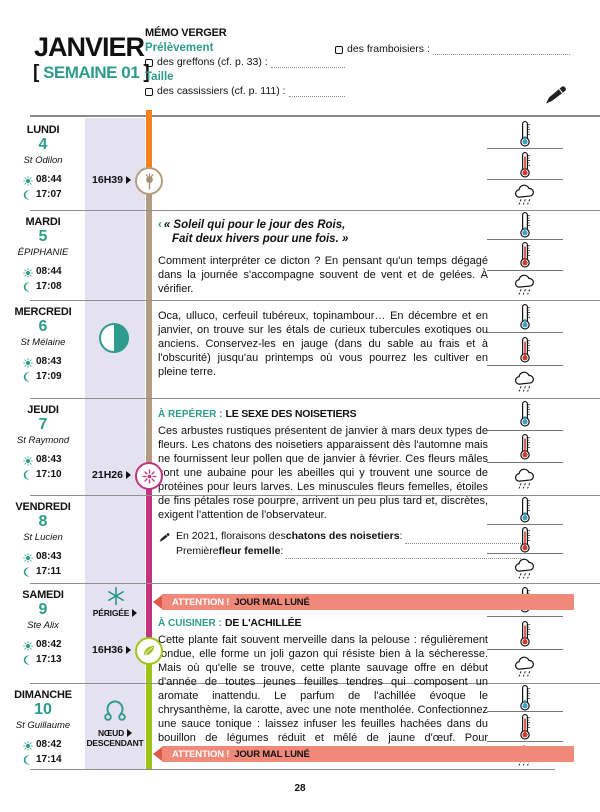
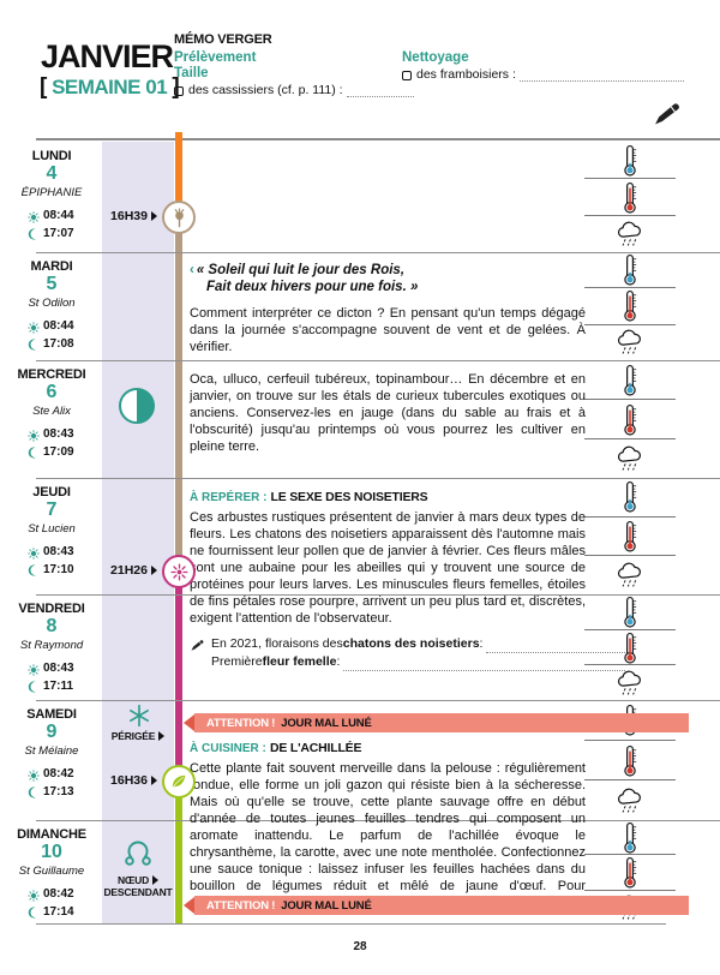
  JANVIER
  [ SEMAINE 01 ]
  MÉMO VERGER
  Prélèvement
- des greffons (cf. p. 33) :
  Taille
  des cassissiers (cf. p. 111) :
+ Nettoyage
  des framboisiers :
  16H39
  21H26
  16H36
  PÉRIGÉE
  NŒUD
  DESCENDANT
  LUNDI
  4
- St Odilon
+ ÉPIPHANIE
  08:44
  17:07
  MARDI
  5
- ÉPIPHANIE
+ St Odilon
  08:44
  17:08
- ‹ « Soleil qui pour le jour des Rois,
+ ‹ « Soleil qui luit le jour des Rois,
  Fait deux hivers pour une fois. »
  Comment interpréter ce dicton ? En pensant qu'un temps dégagé dans la journée s'accompagne souvent de vent et de gelées. À vérifier.
  MERCREDI
  6
- St Mélaine
+ Ste Alix
  08:43
  17:09
  Oca, ulluco, cerfeuil tubéreux, topinambour… En décembre et en janvier, on trouve sur les étals de curieux tubercules exotiques ou anciens. Conservez-les en jauge (dans du sable au frais et à l'obscurité) jusqu'au printemps où vous pourrez les cultiver en pleine terre.
  JEUDI
  7
- St Raymond
+ St Lucien
  08:43
  17:10
  À REPÉRER : LE SEXE DES NOISETIERS
  Ces arbustes rustiques présentent de janvier à mars deux types de fleurs. Les chatons des noisetiers apparaissent dès l'automne mais ne fournissent leur pollen que de janvier à février. Ces fleurs mâles ont une aubaine pour les abeilles qui y trouvent une source de protéines pour leurs larves. Les minuscules fleurs femelles, étoiles de fins pétales rose pourpre, arrivent un peu plus tard et, discrètes, exigent l'attention de l'observateur.
  VENDREDI
  8
- St Lucien
+ St Raymond
  08:43
  17:11
  En 2021, floraisons des
  chatons des noisetiers
  :
  Première
  fleur femelle
  :
  SAMEDI
  9
- Ste Alix
+ St Mélaine
  08:42
  17:13
  ATTENTION !
  JOUR MAL LUNÉ
  À CUISINER : DE L'ACHILLÉE
  Cette plante fait souvent merveille dans la pelouse : régulièrement ondue, elle forme un joli gazon qui résiste bien à la sécheresse. Mais où qu'elle se trouve, cette plante sauvage offre en début d'année de toutes jeunes feuilles tendres qui composent un aromate inattendu. Le parfum de l'achillée évoque le chrysanthème, la carotte, avec une note mentholée. Confectionnez une sauce tonique : laissez infuser les feuilles hachées dans du bouillon de légumes réduit et mêlé de jaune d'œuf. Pour
  DIMANCHE
  10
  St Guillaume
  08:42
  17:14
  ATTENTION !
  JOUR MAL LUNÉ
  28
